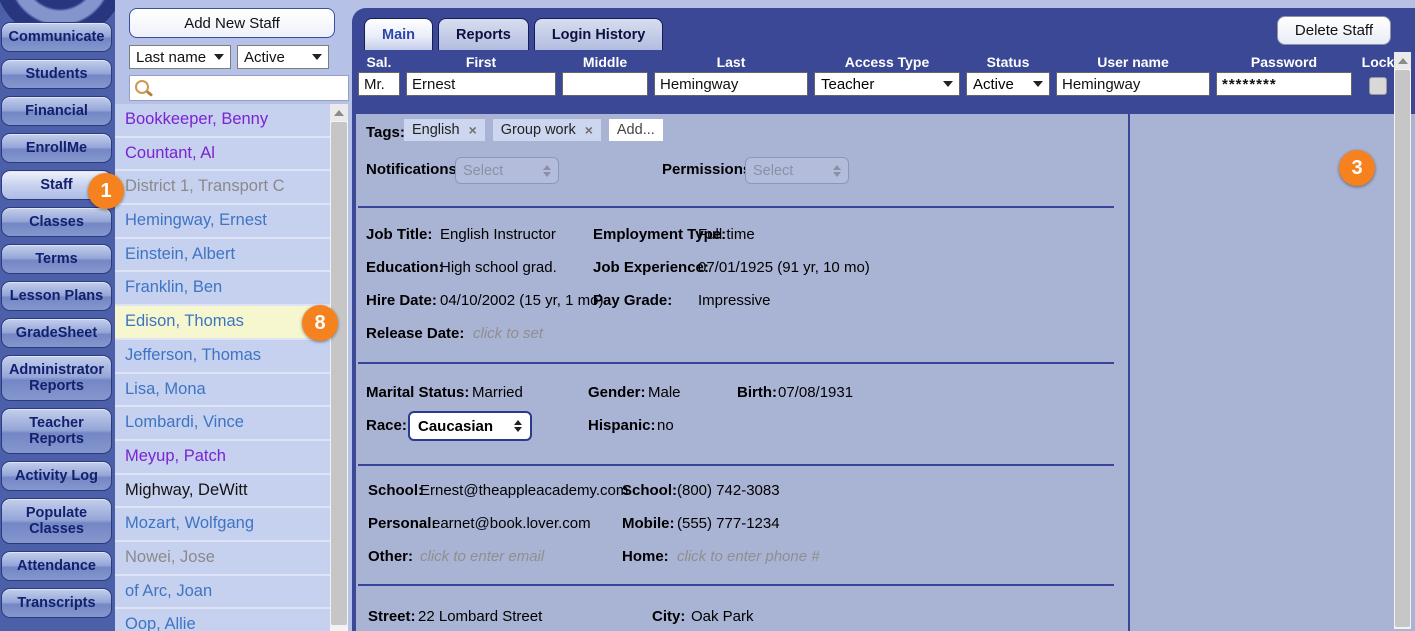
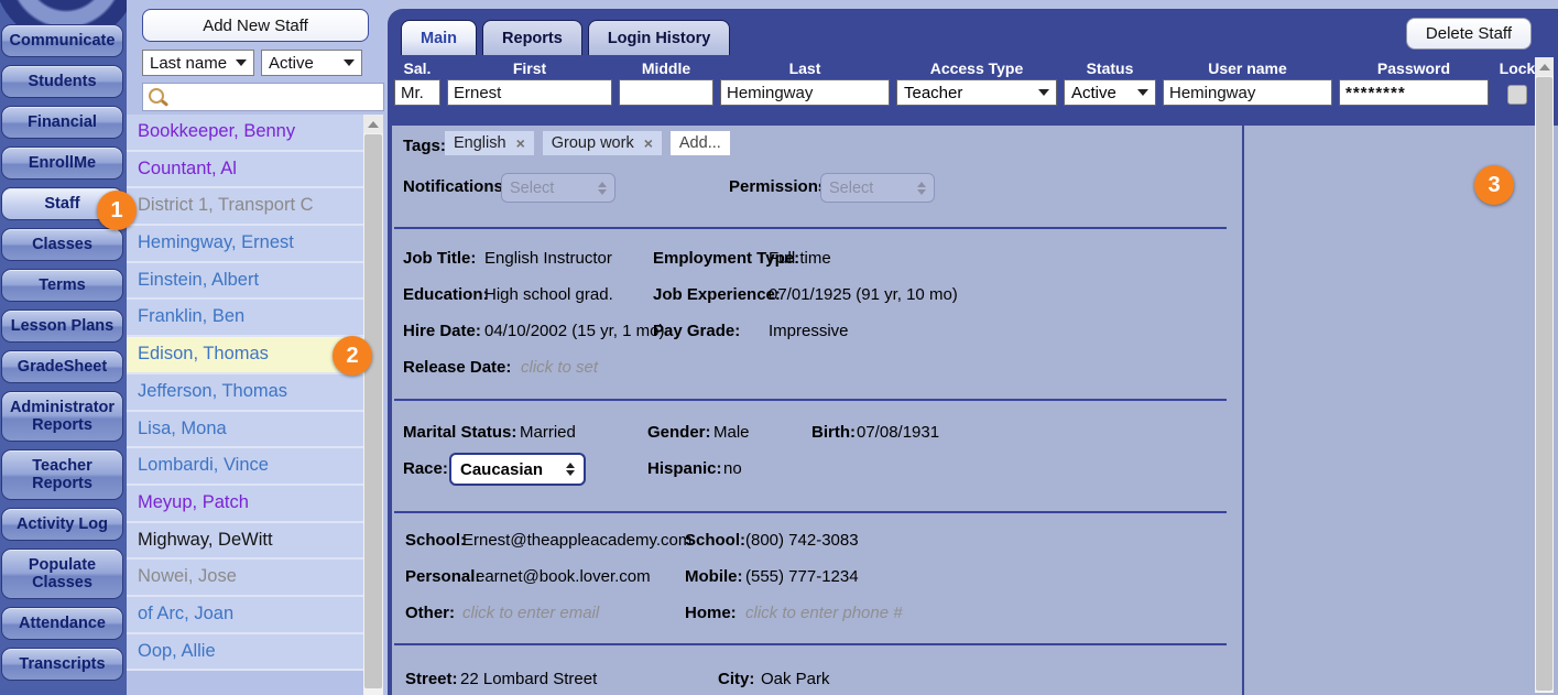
  Communicate
  Students
  Financial
  EnrollMe
  Staff
  Classes
  Terms
  Lesson Plans
  GradeSheet
  Administrator Reports
  Teacher Reports
  Activity Log
  Populate Classes
  Attendance
  Transcripts
  Add New Staff
  Last name
  Active
  Bookkeeper, Benny
  Countant, Al
  District 1, Transport C
  Hemingway, Ernest
  Einstein, Albert
  Franklin, Ben
  Edison, Thomas
  Jefferson, Thomas
  Lisa, Mona
  Lombardi, Vince
  Meyup, Patch
  Mighway, DeWitt
- Mozart, Wolfgang
  Nowei, Jose
  of Arc, Joan
  Oop, Allie
  Main
  Reports
  Login History
  Delete Staff
  Sal.
  Mr.
  First
  Ernest
  Middle
  Last
  Hemingway
  Access Type
  Teacher
  Status
  Active
  User name
  Hemingway
  Password
  ********
  Lock
  Tags:
  English
  ×
  Group work
  ×
  Add...
  Notifications
  Select
  Permission
  Select
  Job Title:
  English Instructor
  Employment Type:
  Full time
  Education:
  High school grad.
  Job Experience:
  07/01/1925 (91 yr, 10 mo)
  Hire Date:
  04/10/2002 (15 yr, 1 mo)
  Pay Grade:
  Impressive
  Release Date:
  click to set
  Marital Status:
  Married
  Gender:
  Male
  Birth:
  07/08/1931
  Race:
  Caucasian
  Hispanic:
  no
  School:
  Ernest@theappleacademy.com
  School:
  (800) 742-3083
  Personal:
  earnet@book.lover.com
  Mobile:
  (555) 777-1234
  Other:
  click to enter email
  Home:
  click to enter phone #
  Street:
  22 Lombard Street
  City:
  Oak Park
  1
- 8
+ 2
  3
